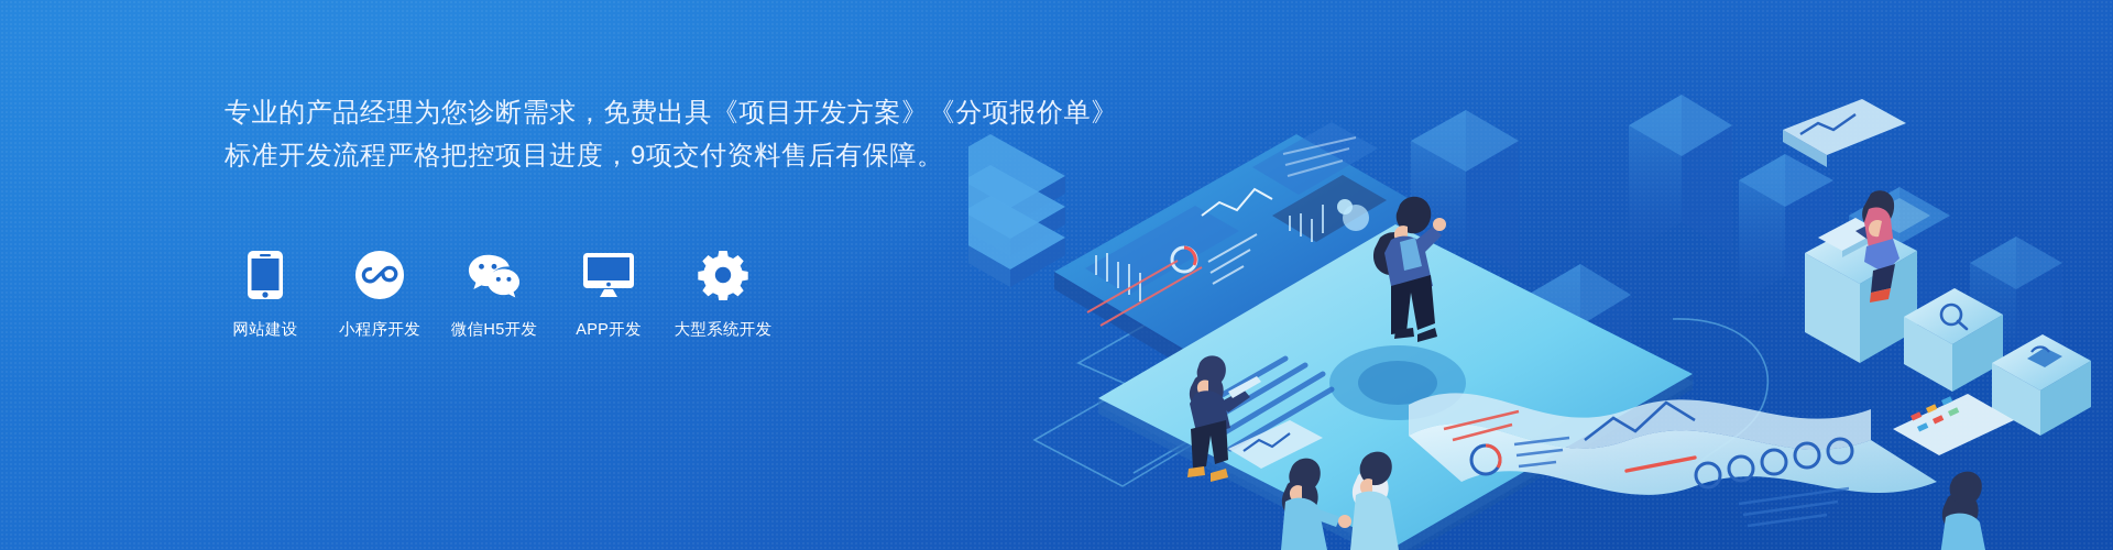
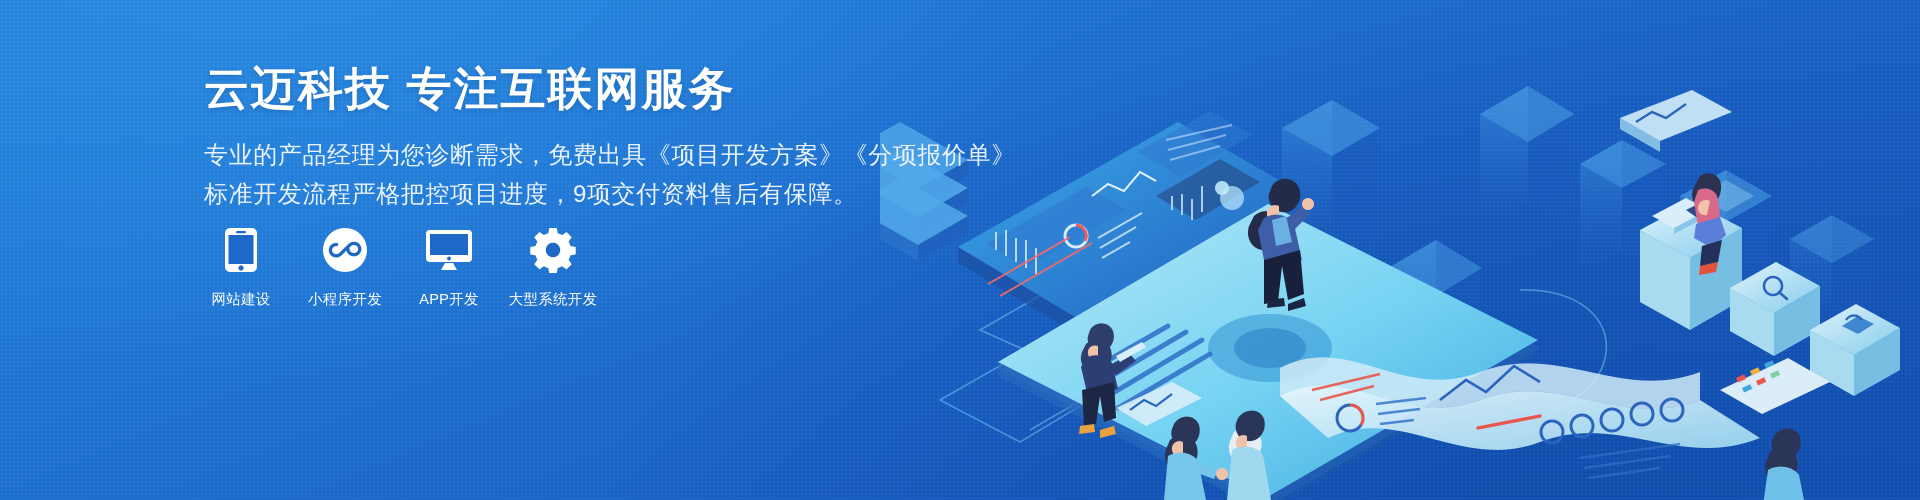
+ 云迈科技 专注互联网服务
  专业的产品经理为您诊断需求，免费出具《项目开发方案》《分项报价单》
  标准开发流程严格把控项目进度，9项交付资料售后有保障。
  网站建设
  小程序开发
- 微信H5开发
  APP开发
  大型系统开发
